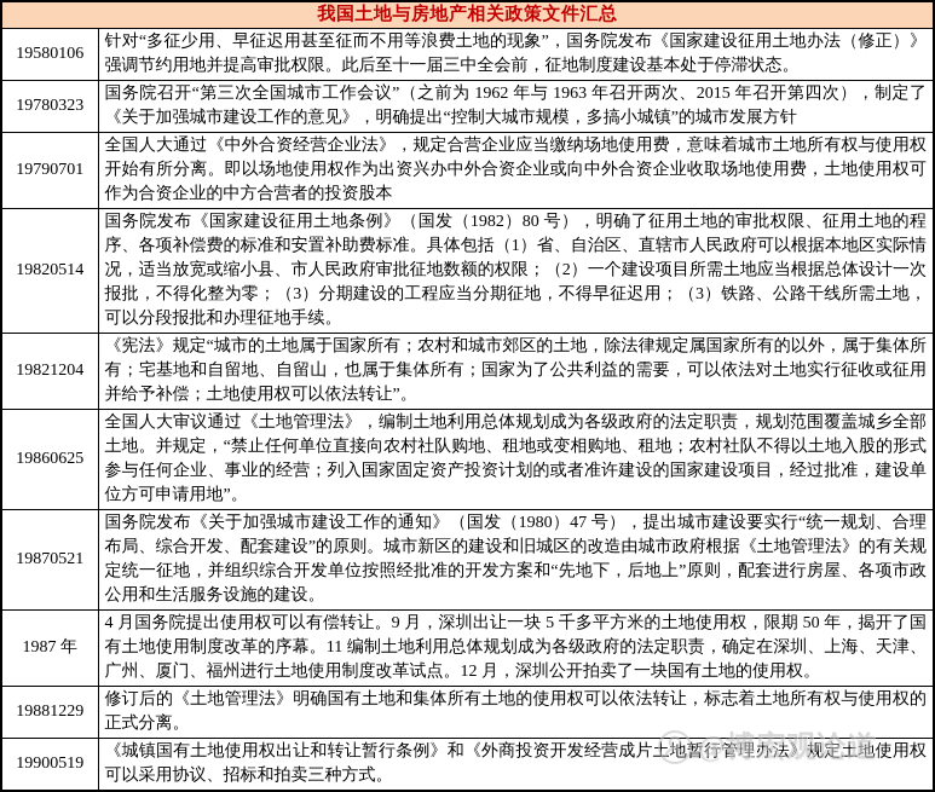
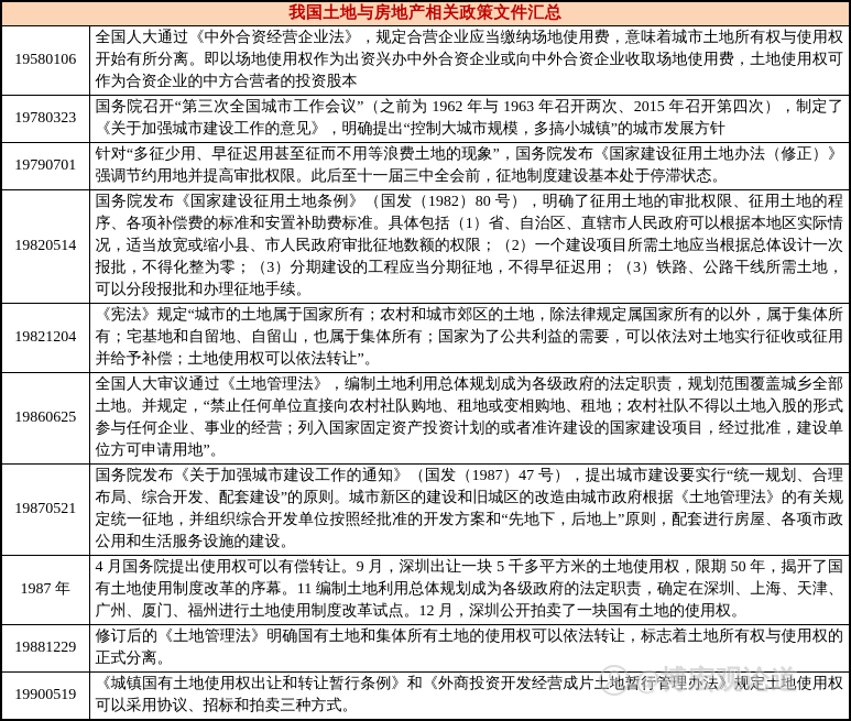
  我国土地与房地产相关政策文件汇总
- 19580106	针对“多征少用、早征迟用甚至征而不用等浪费土地的现象”，国务院发布《国家建设征用土地办法（修正）》强调节约用地并提高审批权限。此后至十一届三中全会前，征地制度建设基本处于停滞状态。
+ 19580106	全国人大通过《中外合资经营企业法》，规定合营企业应当缴纳场地使用费，意味着城市土地所有权与使用权开始有所分离。即以场地使用权作为出资兴办中外合资企业或向中外合资企业收取场地使用费，土地使用权可作为合资企业的中方合营者的投资股本
  19780323	国务院召开“第三次全国城市工作会议”（之前为 1962 年与 1963 年召开两次、2015 年召开第四次），制定了《关于加强城市建设工作的意见》，明确提出“控制大城市规模，多搞小城镇”的城市发展方针
- 19790701	全国人大通过《中外合资经营企业法》，规定合营企业应当缴纳场地使用费，意味着城市土地所有权与使用权开始有所分离。即以场地使用权作为出资兴办中外合资企业或向中外合资企业收取场地使用费，土地使用权可作为合资企业的中方合营者的投资股本
+ 19790701	针对“多征少用、早征迟用甚至征而不用等浪费土地的现象”，国务院发布《国家建设征用土地办法（修正）》强调节约用地并提高审批权限。此后至十一届三中全会前，征地制度建设基本处于停滞状态。
  19820514	国务院发布《国家建设征用土地条例》（国发（1982）80 号），明确了征用土地的审批权限、征用土地的程序、各项补偿费的标准和安置补助费标准。具体包括（1）省、自治区、直辖市人民政府可以根据本地区实际情况，适当放宽或缩小县、市人民政府审批征地数额的权限；（2）一个建设项目所需土地应当根据总体设计一次报批，不得化整为零；（3）分期建设的工程应当分期征地，不得早征迟用；（3）铁路、公路干线所需土地，可以分段报批和办理征地手续。
  19821204	《宪法》规定“城市的土地属于国家所有；农村和城市郊区的土地，除法律规定属国家所有的以外，属于集体所有；宅基地和自留地、自留山，也属于集体所有；国家为了公共利益的需要，可以依法对土地实行征收或征用并给予补偿；土地使用权可以依法转让”。
  19860625	全国人大审议通过《土地管理法》，编制土地利用总体规划成为各级政府的法定职责，规划范围覆盖城乡全部土地。并规定，“禁止任何单位直接向农村社队购地、租地或变相购地、租地；农村社队不得以土地入股的形式参与任何企业、事业的经营；列入国家固定资产投资计划的或者准许建设的国家建设项目，经过批准，建设单位方可申请用地”。
- 19870521	国务院发布《关于加强城市建设工作的通知》（国发（1980）47 号），提出城市建设要实行“统一规划、合理布局、综合开发、配套建设”的原则。城市新区的建设和旧城区的改造由城市政府根据《土地管理法》的有关规定统一征地，并组织综合开发单位按照经批准的开发方案和“先地下，后地上”原则，配套进行房屋、各项市政公用和生活服务设施的建设。
+ 19870521	国务院发布《关于加强城市建设工作的通知》（国发（1987）47 号），提出城市建设要实行“统一规划、合理布局、综合开发、配套建设”的原则。城市新区的建设和旧城区的改造由城市政府根据《土地管理法》的有关规定统一征地，并组织综合开发单位按照经批准的开发方案和“先地下，后地上”原则，配套进行房屋、各项市政公用和生活服务设施的建设。
  1987 年	4 月国务院提出使用权可以有偿转让。9 月，深圳出让一块 5 千多平方米的土地使用权，限期 50 年，揭开了国有土地使用制度改革的序幕。11 编制土地利用总体规划成为各级政府的法定职责，确定在深圳、上海、天津、广州、厦门、福州进行土地使用制度改革试点。12 月，深圳公开拍卖了一块国有土地的使用权。
  19881229	修订后的《土地管理法》明确国有土地和集体所有土地的使用权可以依法转让，标志着土地所有权与使用权的正式分离。
  19900519	《城镇国有土地使用权出让和转让暂行条例》和《外商投资开发经营成片土地暂行管理办法》规定土地使用权可以采用协议、招标和拍卖三种方式。
  @博宏观论道
